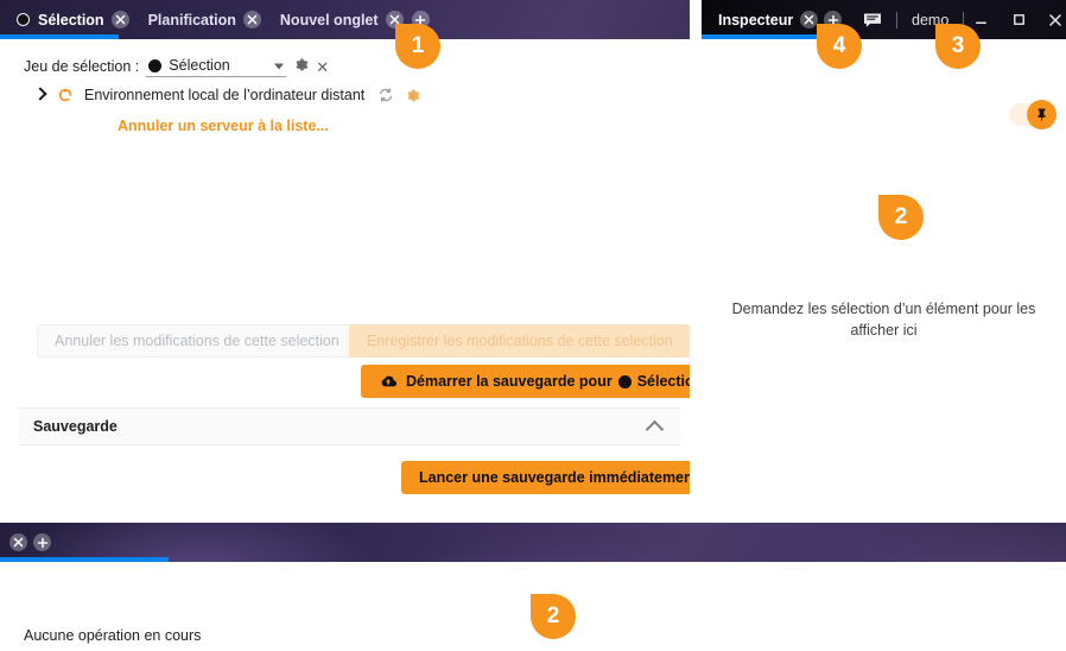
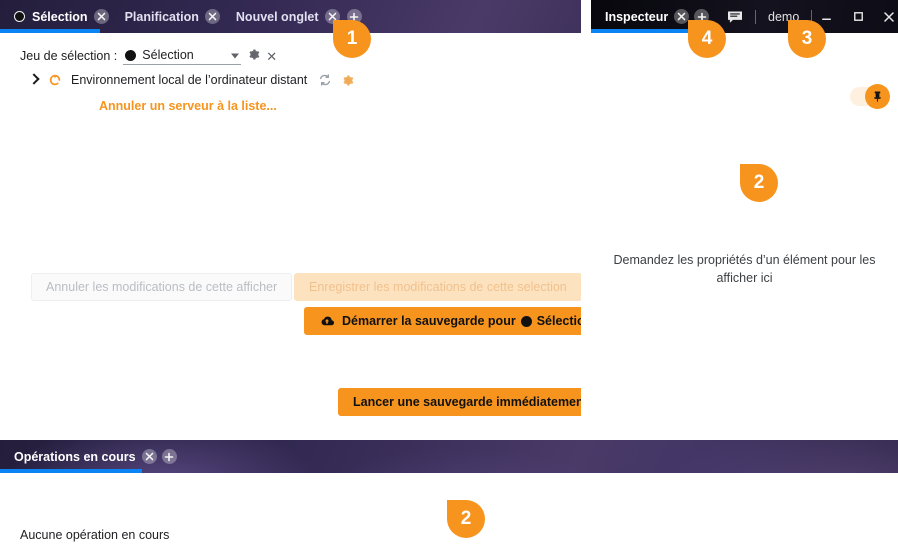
  Sélection
  Planification
  Nouvel onglet
  Jeu de sélection :
  Sélection
  ✕
  Environnement local de l’ordinateur distant
  Annuler un serveur à la liste...
- Annuler les modifications de cette selection
+ Annuler les modifications de cette afficher
  Enregistrer les modifications de cette selection
  Démarrer la sauvegarde pour
  Sélectio
- Sauvegarde
  Lancer une sauvegarde immédiatemen
  Inspecteur
  demo
- Demandez les sélection d’un élément pour les afficher ici
+ Demandez les propriétés d’un élément pour les afficher ici
+ Opérations en cours
  Aucune opération en cours
  1
  2
  3
  4
  2
